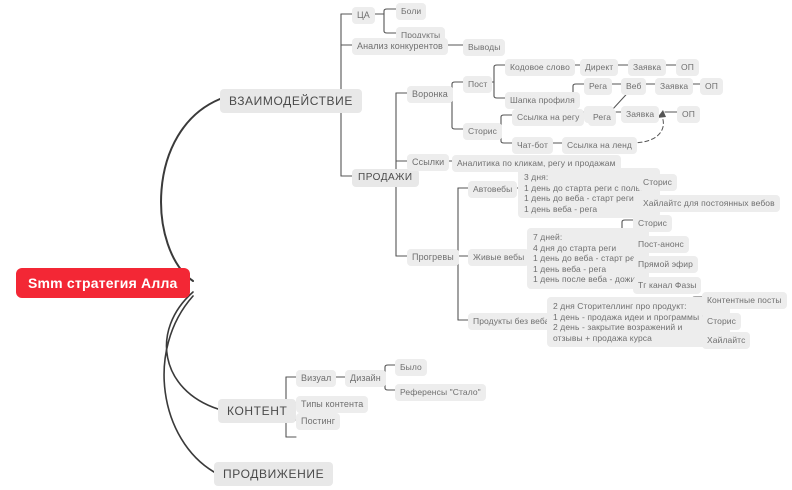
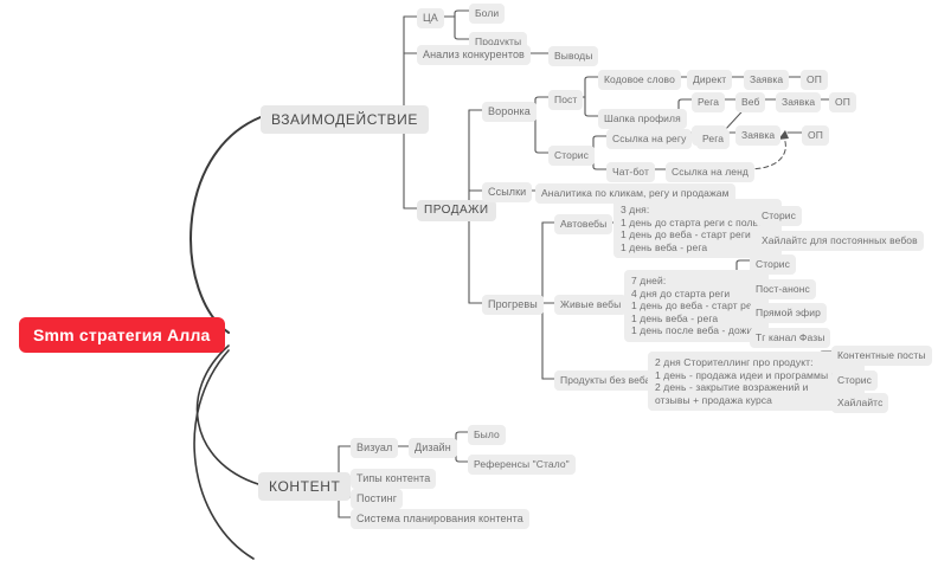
  Smm стратегия Алла
  ВЗАИМОДЕЙСТВИЕ
  КОНТЕНТ
- ПРОДВИЖЕНИЕ
  ЦА
  Боли
  Продукты
  Анализ конкурентов
  Выводы
  ПРОДАЖИ
  Воронка
  Пост
  Кодовое слово
  Директ
  Заявка
  ОП
  Шапка профиля
  Рега
  Веб
  Заявка
  ОП
  Заявка
  ОП
  Сторис
  Ссылка на регу
  Рега
  Чат-бот
  Ссылка на ленд
  Ссылки
  Аналитика по кликам, регу и продажам
  Прогревы
  Автовебы
  3 дня:
  1 день до старта реги с пол
  1 день до веба - старт реги
  1 день веба - рега
  Сторис
  Хайлайтс для постоянных вебов
  Живые вебы
  7 дней:
  4 дня до старта реги
  1 день до веба - старт р
  1 день веба - рега
  1 день после веба - дож
  Сторис
  Пост-анонс
  Прямой эфир
  Тг канал Фазы
  Продукты без веб
  2 дня Сторителлинг про продукт:
  1 день - продажа идеи и программы
  2 день - закрытие возражений и
  отзывы + продажа курса
  Контентные посты
  Сторис
  Хайлайтс
  Визуал
  Дизайн
  Было
  Референсы "Стало"
  Типы контента
  Постинг
+ Система планирования контента
